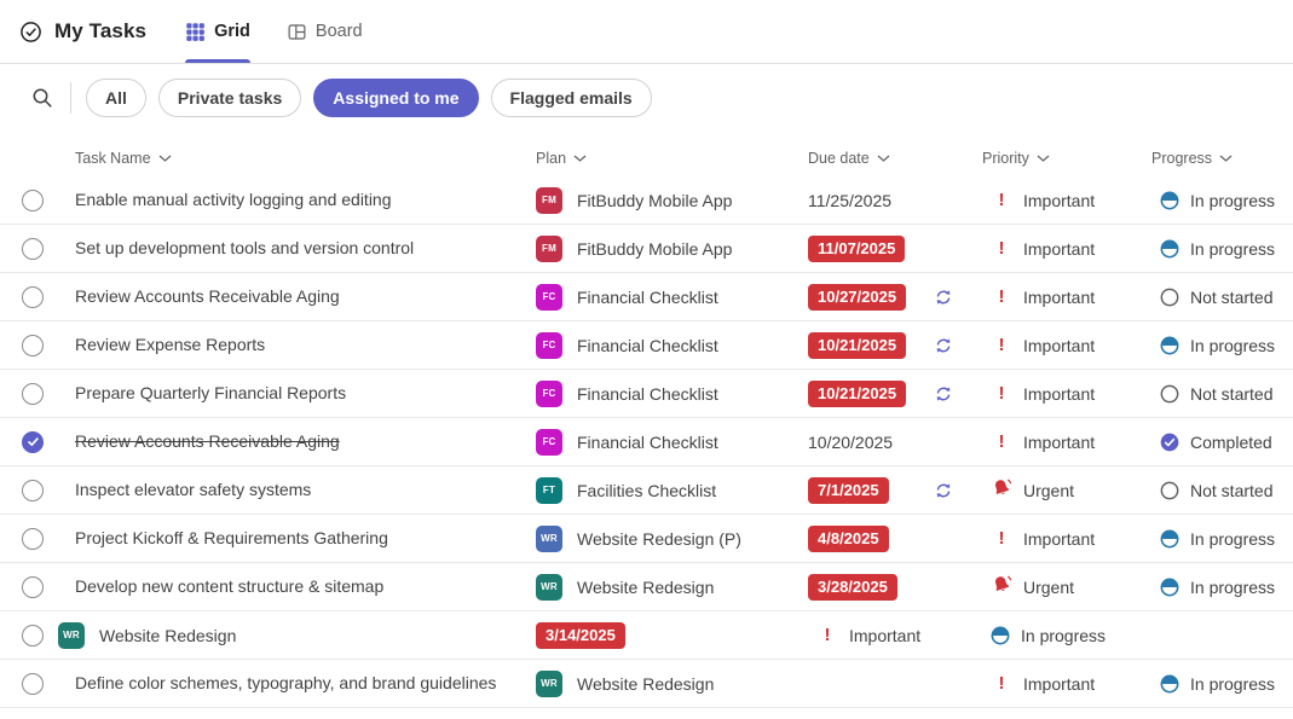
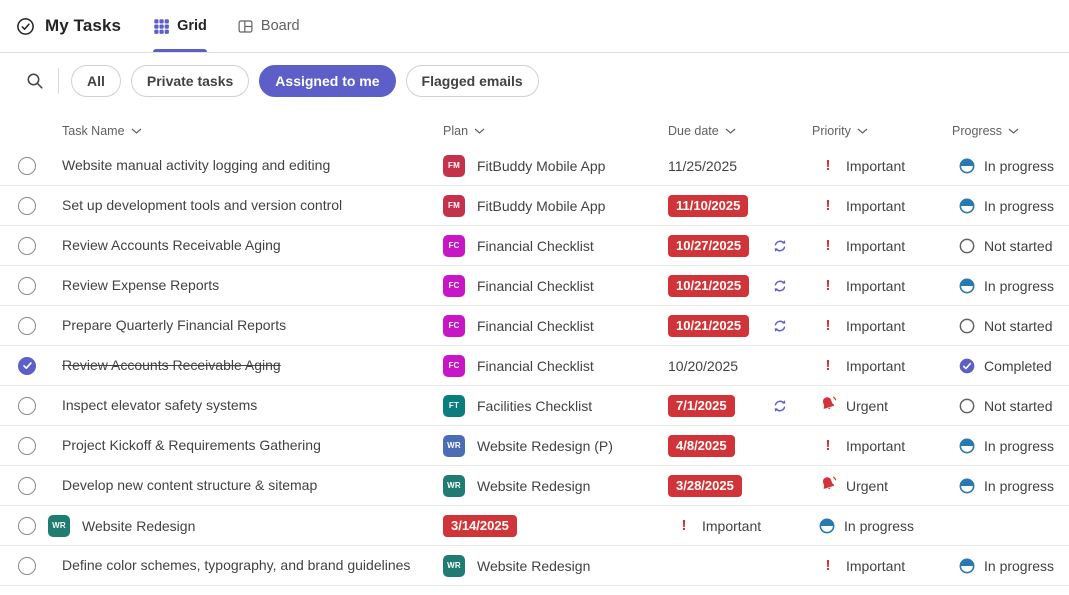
  My Tasks
  Grid
  Board
  All
  Private tasks
  Assigned to me
  Flagged emails
  Task Name
  Plan
  Due date
  Priority
  Progress
- Enable manual activity logging and editing
+ Website manual activity logging and editing
  FM
  FitBuddy Mobile App
  11/25/2025
  !
  Important
  In progress
  Set up development tools and version control
  FM
  FitBuddy Mobile App
- 11/07/2025
+ 11/10/2025
  !
  Important
  In progress
  Review Accounts Receivable Aging
  FC
  Financial Checklist
  10/27/2025
  !
  Important
  Not started
  Review Expense Reports
  FC
  Financial Checklist
  10/21/2025
  !
  Important
  In progress
  Prepare Quarterly Financial Reports
  FC
  Financial Checklist
  10/21/2025
  !
  Important
  Not started
  Review Accounts Receivable Aging
  FC
  Financial Checklist
  10/20/2025
  !
  Important
  Completed
  Inspect elevator safety systems
  FT
  Facilities Checklist
  7/1/2025
  Urgent
  Not started
  Project Kickoff & Requirements Gathering
  WR
  Website Redesign (P)
  4/8/2025
  !
  Important
  In progress
  Develop new content structure & sitemap
  WR
  Website Redesign
  3/28/2025
  Urgent
  In progress
  WR
  Website Redesign
  3/14/2025
  !
  Important
  In progress
  Define color schemes, typography, and brand guidelines
  WR
  Website Redesign
  !
  Important
  In progress
